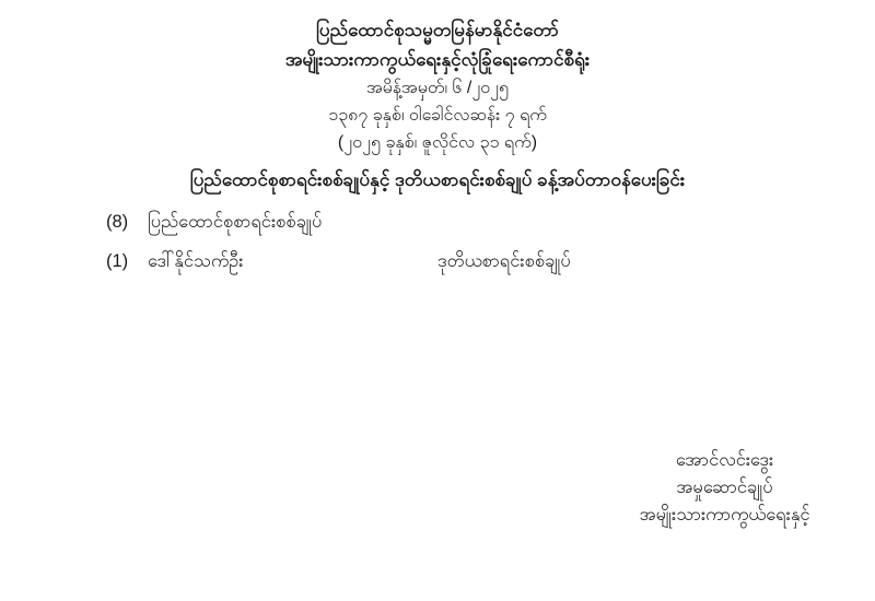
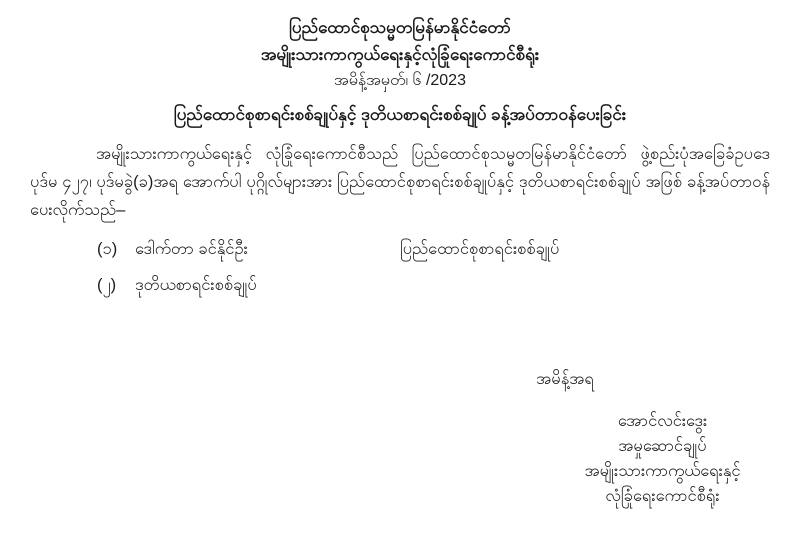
  ပြည်ထောင်စုသမ္မတမြန်မာနိုင်ငံတော်
  အမျိုးသားကာကွယ်ရေးနှင့်လုံခြုံရေးကောင်စီရုံး
- အမိန့်အမှတ်၊ ၆ /၂၀၂၅
+ အမိန့်အမှတ်၊ ၆ /2023
- ၁၃၈၇ ခုနှစ်၊ ဝါခေါင်လဆန်း ၇ ရက်
- (၂၀၂၅ ခုနှစ်၊ ဇူလိုင်လ ၃၁ ရက်)
  ပြည်ထောင်စုစာရင်းစစ်ချုပ်နှင့် ဒုတိယစာရင်းစစ်ချုပ် ခန့်အပ်တာဝန်ပေးခြင်း
+ အမျိုးသားကာကွယ်ရေးနှင့် လုံခြုံရေးကောင်စီသည် ပြည်ထောင်စုသမ္မတမြန်မာနိုင်ငံတော် ဖွဲ့စည်းပုံအခြေခံဥပဒေပုဒ်မ ၄၂၇၊ ပုဒ်မခွဲ(ခ)အရ အောက်ပါ ပုဂ္ဂိုလ်များအား ပြည်ထောင်စုစာရင်းစစ်ချုပ်နှင့် ဒုတိယစာရင်းစစ်ချုပ် အဖြစ် ခန့်အပ်တာဝန်ပေးလိုက်သည်–
- (8)
+ (၁)
+ ဒေါက်တာ ခင်နိုင်ဦး
  ပြည်ထောင်စုစာရင်းစစ်ချုပ်
- (1)
+ (၂)
- ဒေါ်နိုင်သက်ဦး
  ဒုတိယစာရင်းစစ်ချုပ်
+ အမိန့်အရ
  အောင်လင်းဒွေး
  အမှုဆောင်ချုပ်
  အမျိုးသားကာကွယ်ရေးနှင့်
+ လုံခြုံရေးကောင်စီရုံး
